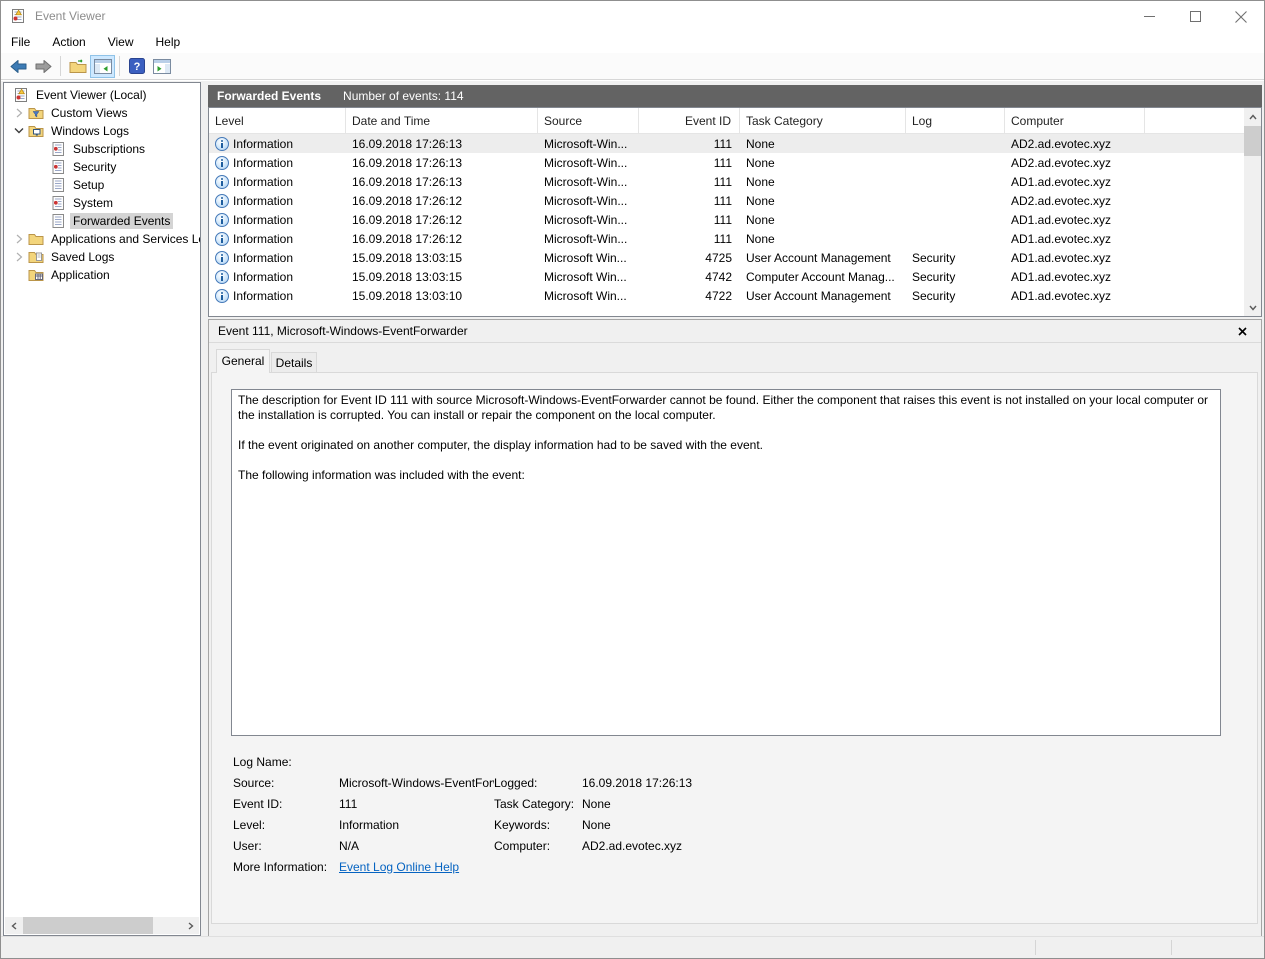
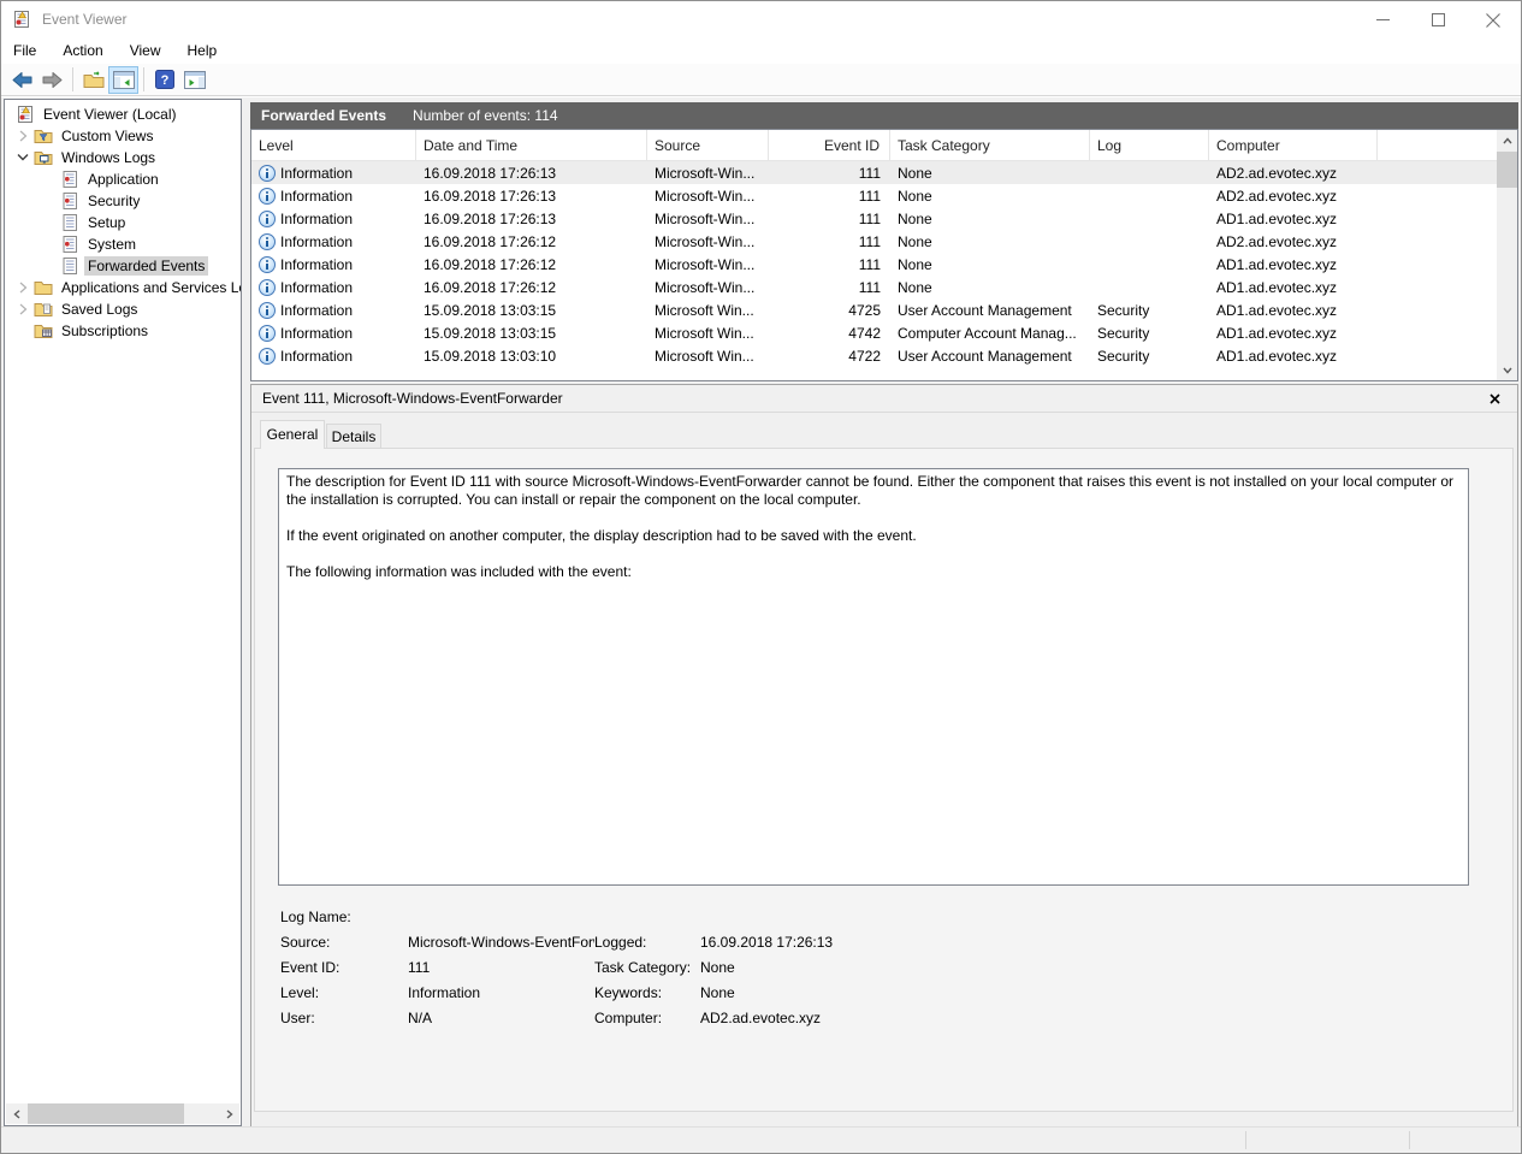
  Event Viewer
  File
  Action
  View
  Help
  ?
  Event Viewer (Local)
  Custom Views
  Windows Logs
- Subscriptions
+ Application
  Security
  Setup
  System
  Forwarded Events
  Applications and Services L
  Saved Logs
- Application
+ Subscriptions
  Forwarded Events
  Number of events: 114
  Level
  Date and Time
  Source
  Event ID
  Task Category
  Log
  Computer
  Information
  16.09.2018 17:26:13
  Microsoft-Win...
  111
  None
  AD2.ad.evotec.xyz
  Information
  16.09.2018 17:26:13
  Microsoft-Win...
  111
  None
  AD2.ad.evotec.xyz
  Information
  16.09.2018 17:26:13
  Microsoft-Win...
  111
  None
  AD1.ad.evotec.xyz
  Information
  16.09.2018 17:26:12
  Microsoft-Win...
  111
  None
  AD2.ad.evotec.xyz
  Information
  16.09.2018 17:26:12
  Microsoft-Win...
  111
  None
  AD1.ad.evotec.xyz
  Information
  16.09.2018 17:26:12
  Microsoft-Win...
  111
  None
  AD1.ad.evotec.xyz
  Information
  15.09.2018 13:03:15
  Microsoft Win...
  4725
  User Account Management
  Security
  AD1.ad.evotec.xyz
  Information
  15.09.2018 13:03:15
  Microsoft Win...
  4742
  Computer Account Manag...
  Security
  AD1.ad.evotec.xyz
  Information
  15.09.2018 13:03:10
  Microsoft Win...
  4722
  User Account Management
  Security
  AD1.ad.evotec.xyz
  Event 111, Microsoft-Windows-EventForwarder
  General
  Details
  The description for Event ID 111 with source Microsoft-Windows-EventForwarder cannot be found. Either the component that raises this event is not installed on your local computer or the installation is corrupted. You can install or repair the component on the local computer.
- If the event originated on another computer, the display information had to be saved with the event.
+ If the event originated on another computer, the display description had to be saved with the event.
  The following information was included with the event:
  Log Name:
  Source:
  Microsoft-Windows-EventFor
  Logged:
  16.09.2018 17:26:13
  Event ID:
  111
  Task Category:
  None
  Level:
  Information
  Keywords:
  None
  User:
  N/A
  Computer:
  AD2.ad.evotec.xyz
- More Information:
- Event Log Online Help
